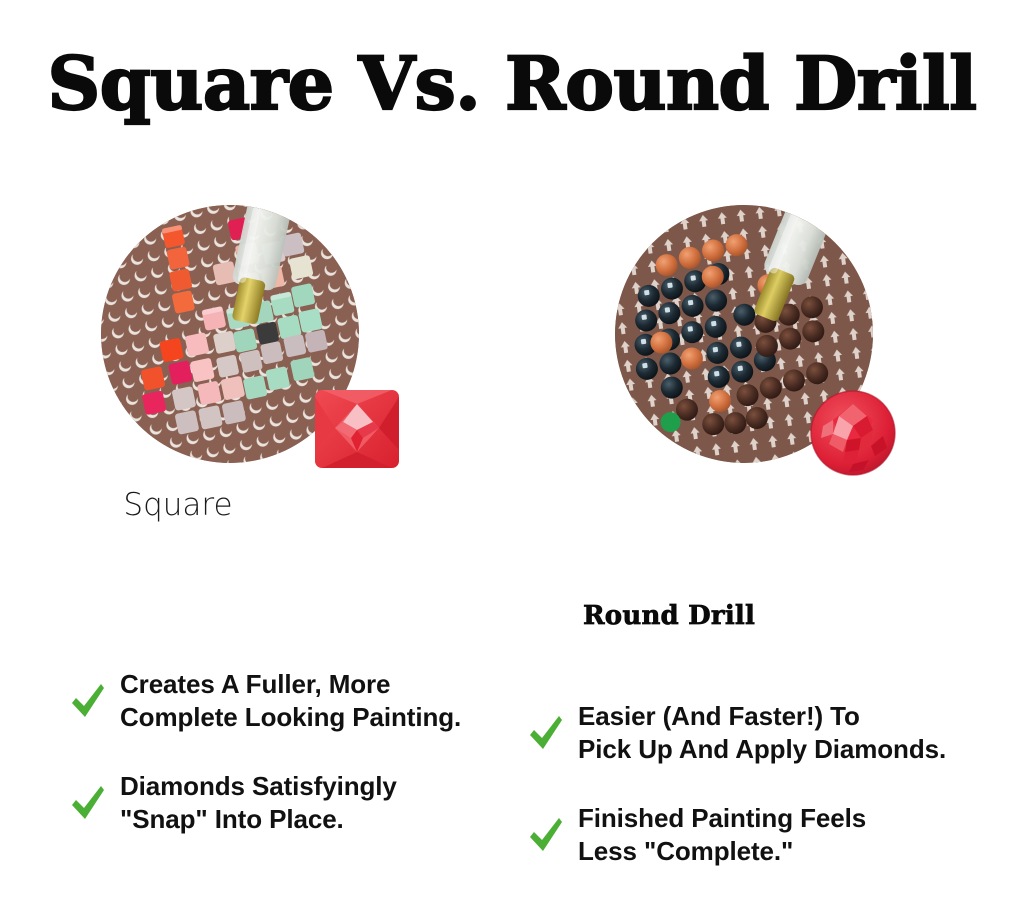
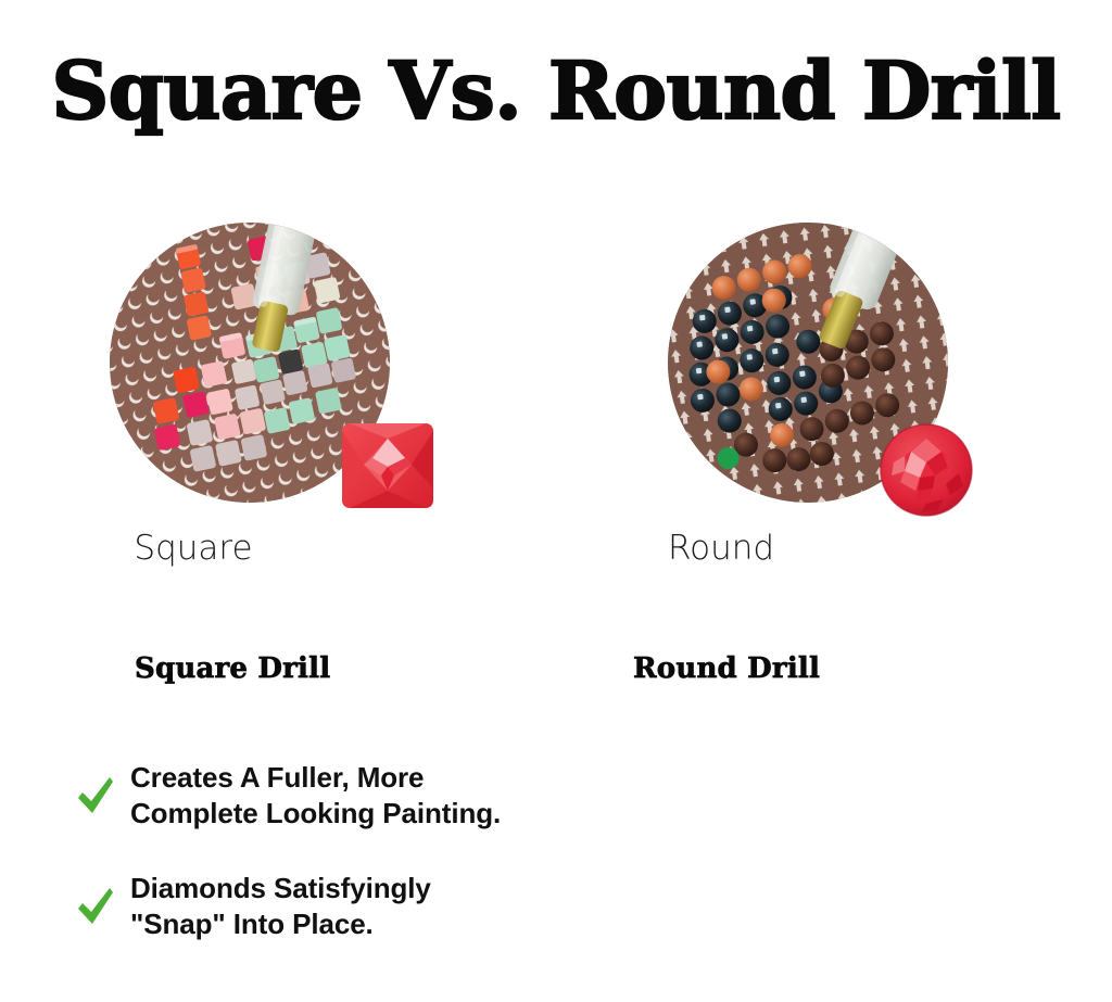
  Square Vs. Round Drill
  Square
+ Round
+ Square Drill
  Creates A Fuller, More
  Complete Looking Painting.
  Diamonds Satisfyingly
  "Snap" Into Place.
  Round Drill
- Easier (And Faster!) To
- Pick Up And Apply Diamonds.
- Finished Painting Feels
- Less "Complete."
